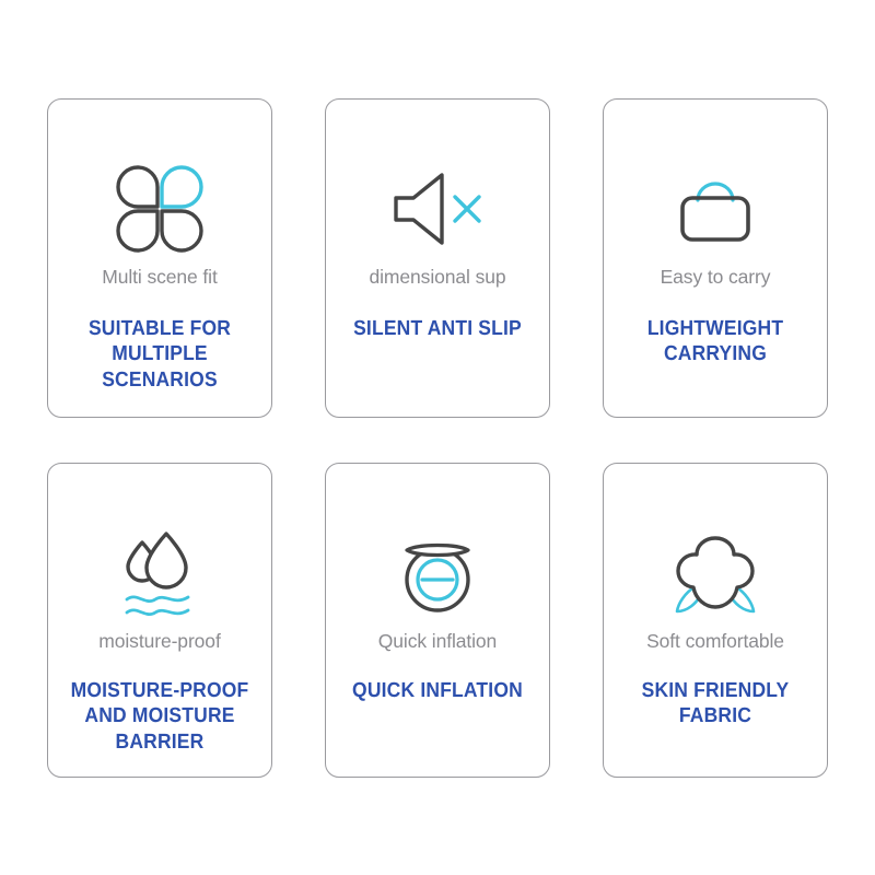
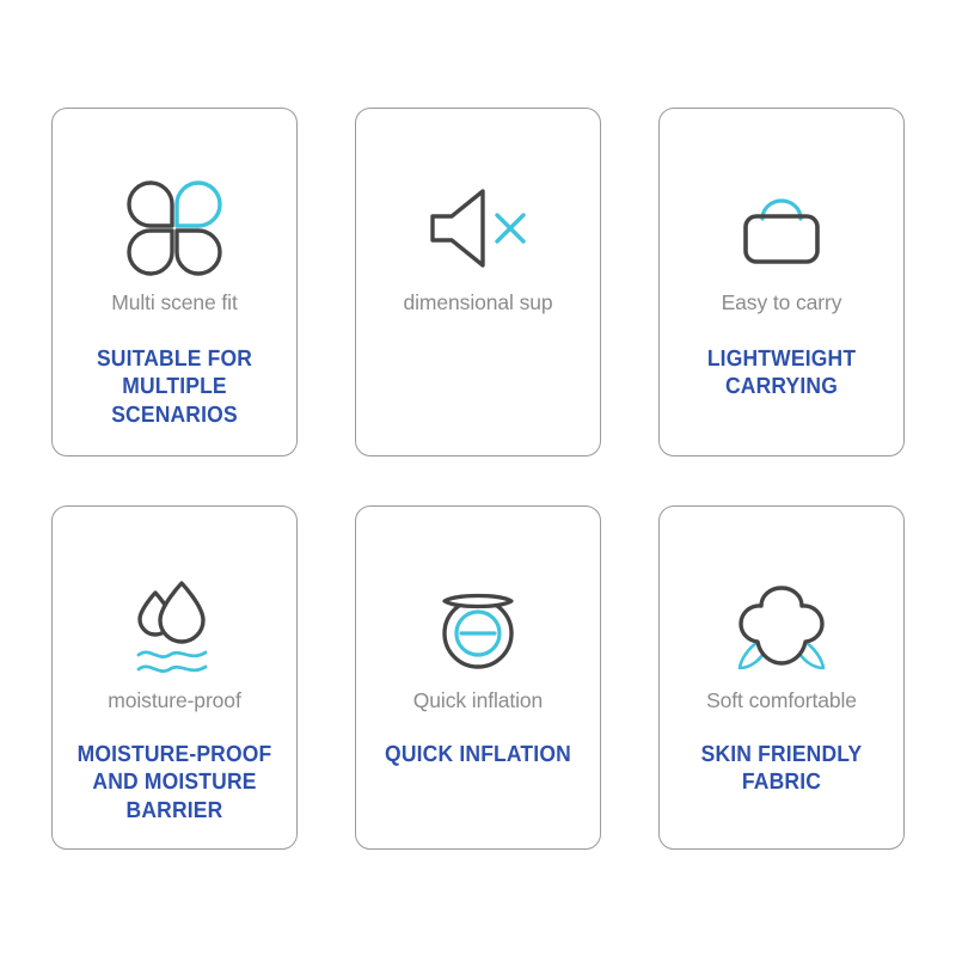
  Multi scene fit
  SUITABLE FOR MULTIPLE SCENARIOS
  dimensional sup
- SILENT ANTI SLIP
  Easy to carry
  LIGHTWEIGHT CARRYING
  moisture-proof
  MOISTURE-PROOF AND MOISTURE BARRIER
  Quick inflation
  QUICK INFLATION
  Soft comfortable
  SKIN FRIENDLY FABRIC
